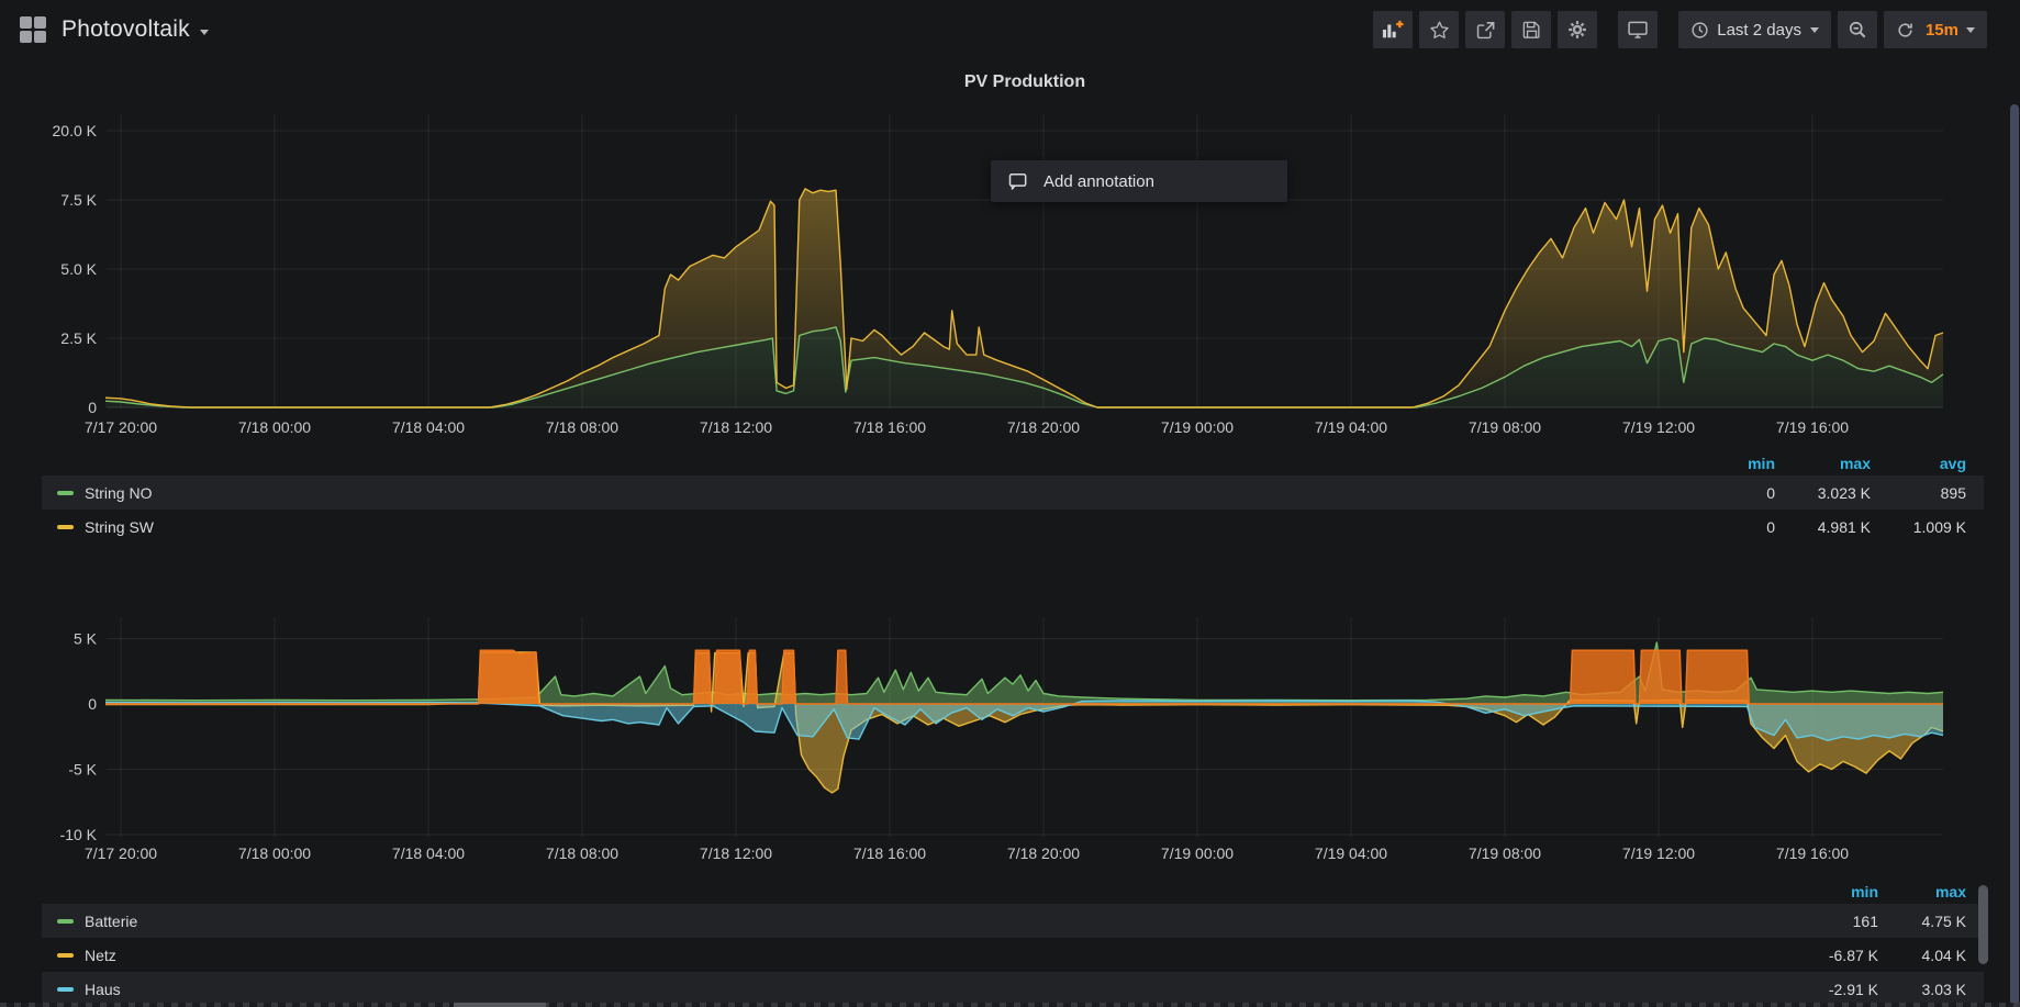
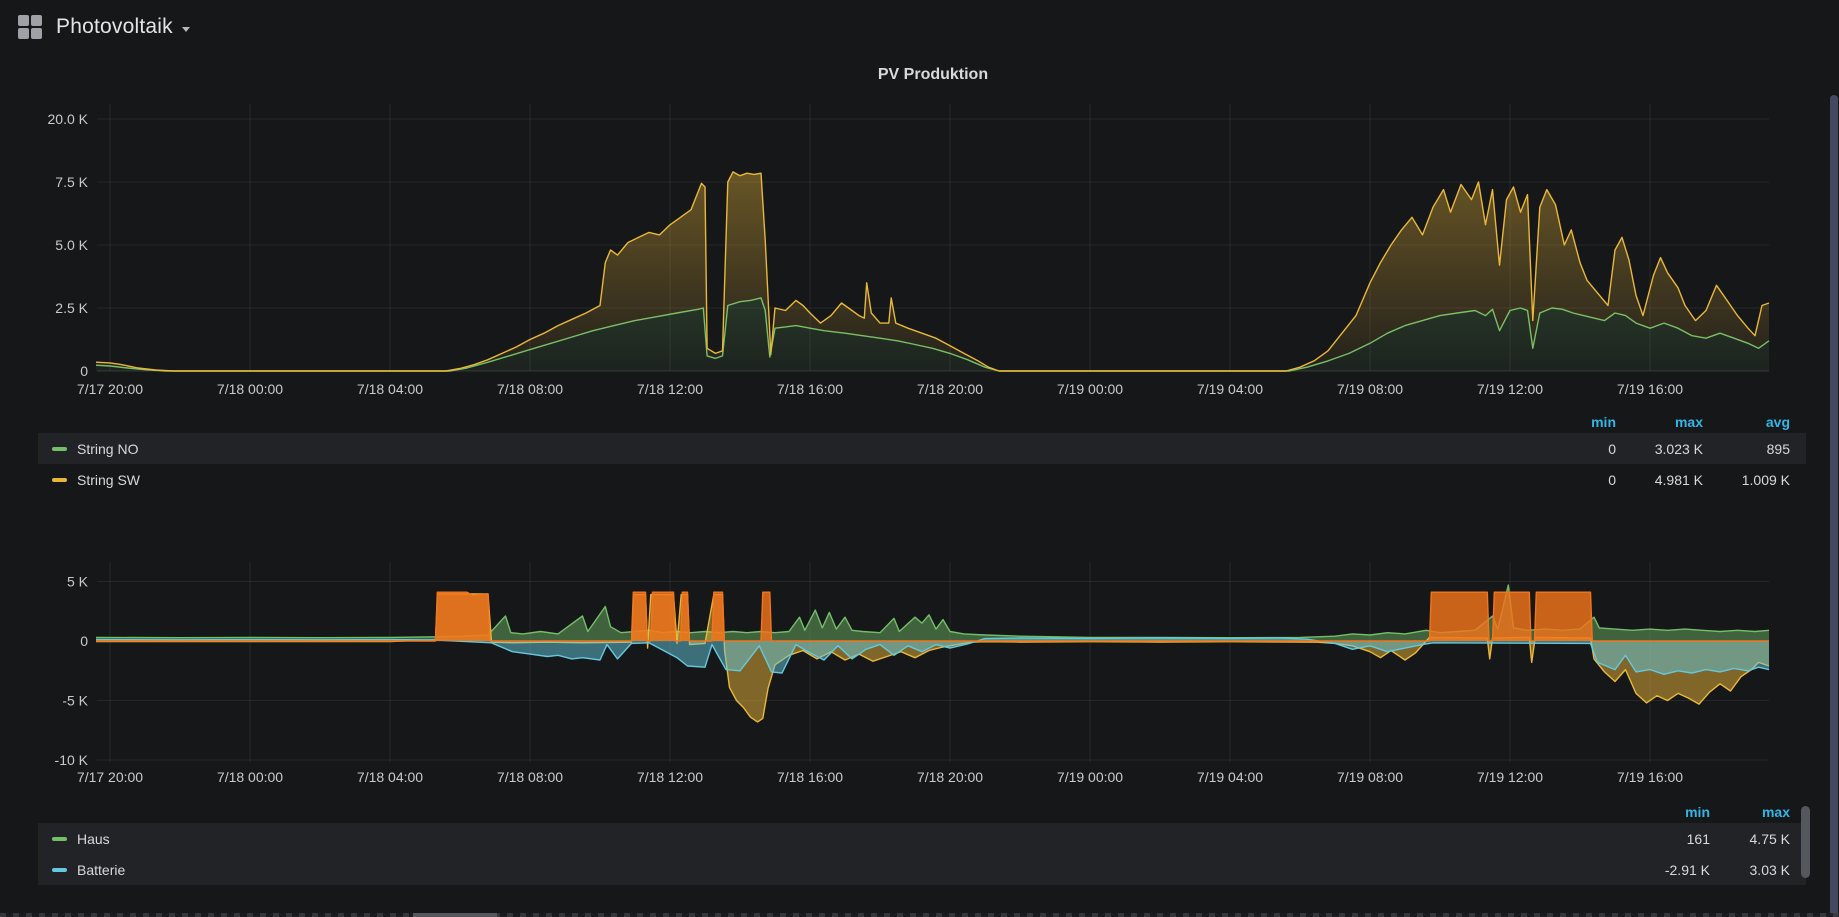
  Photovoltaik
- Last 2 days
- 15m
  PV Produktion
  0
  2.5 K
  5.0 K
  7.5 K
  20.0 K
  7/17 20:00
  7/18 00:00
  7/18 04:00
  7/18 08:00
  7/18 12:00
  7/18 16:00
  7/18 20:00
  7/19 00:00
  7/19 04:00
  7/19 08:00
  7/19 12:00
  7/19 16:00
  min
  max
  avg
  String NO
  0
  3.023 K
  895
  String SW
  0
  4.981 K
  1.009 K
- Add annotation
  5 K
  0
  -5 K
  -10 K
  7/17 20:00
  7/18 00:00
  7/18 04:00
  7/18 08:00
  7/18 12:00
  7/18 16:00
  7/18 20:00
  7/19 00:00
  7/19 04:00
  7/19 08:00
  7/19 12:00
  7/19 16:00
  min
  max
- Batterie
+ Haus
  161
  4.75 K
- Netz
- -6.87 K
- 4.04 K
- Haus
+ Batterie
  -2.91 K
  3.03 K
